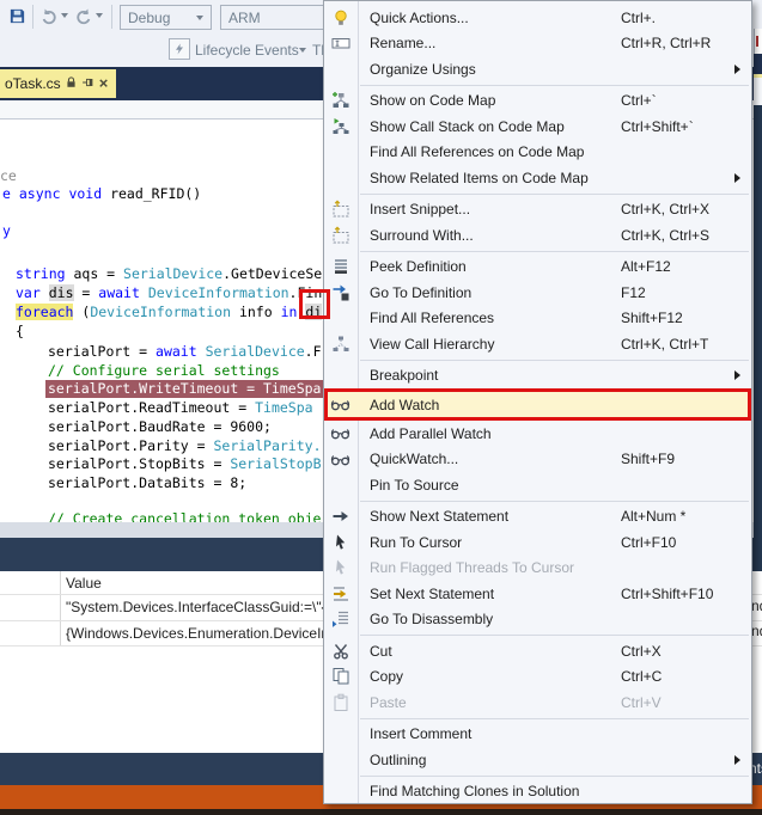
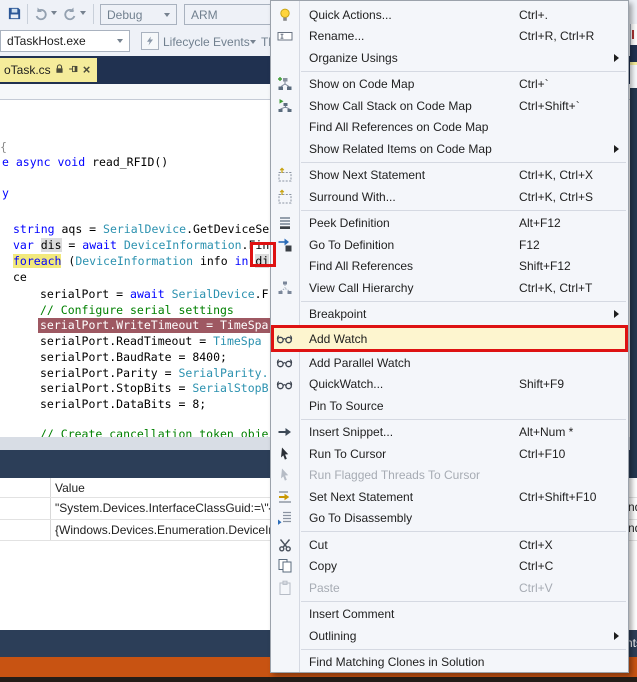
  Debug
  ARM
+ dTaskHost.exe
  Lifecycle Events
  oTask.cs
  ×
- ce
+ {
  e async void read_RFID()
  y
  string aqs = SerialDevice.GetDeviceSe
  var dis = await DeviceInformation.Fin
  foreach (DeviceInformation info in di
- {
+ ce
  serialPort = await SerialDevice.F
  // Configure serial settings
  serialPort.WriteTimeout = TimeSpa
  serialPort.ReadTimeout = TimeSpa
- serialPort.BaudRate = 9600;
+ serialPort.BaudRate = 8400;
  serialPort.Parity = SerialParity.
  serialPort.StopBits = SerialStopB
  serialPort.DataBits = 8;
  // Create cancellation token obje
  Value
  "System.Devices.InterfaceClassGuid:=\"
  {Windows.Devices.Enumeration.DeviceI
  Quick Actions...
  Ctrl+.
  Rename...
  Ctrl+R, Ctrl+R
  Organize Usings
  Show on Code Map
  Ctrl+`
  Show Call Stack on Code Map
  Ctrl+Shift+`
  Find All References on Code Map
  Show Related Items on Code Map
- Insert Snippet...
+ Show Next Statement
  Ctrl+K, Ctrl+X
  Surround With...
  Ctrl+K, Ctrl+S
  Peek Definition
  Alt+F12
  Go To Definition
  F12
  Find All References
  Shift+F12
  View Call Hierarchy
  Ctrl+K, Ctrl+T
  Breakpoint
  Add Watch
  Add Parallel Watch
  QuickWatch...
  Shift+F9
  Pin To Source
- Show Next Statement
+ Insert Snippet...
  Alt+Num *
  Run To Cursor
  Ctrl+F10
  Run Flagged Threads To Cursor
  Set Next Statement
  Ctrl+Shift+F10
  Go To Disassembly
  Cut
  Ctrl+X
  Copy
  Ctrl+C
  Paste
  Ctrl+V
  Insert Comment
  Outlining
  Find Matching Clones in Solution
